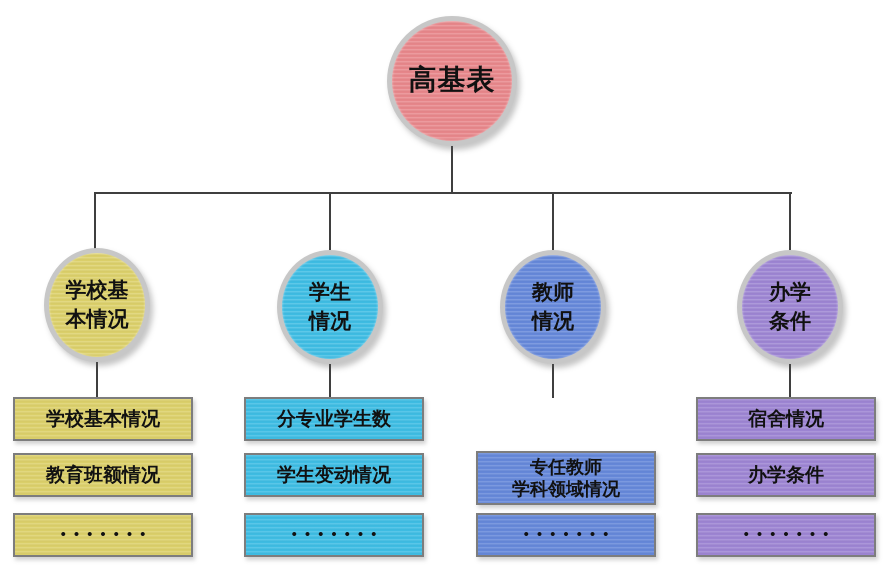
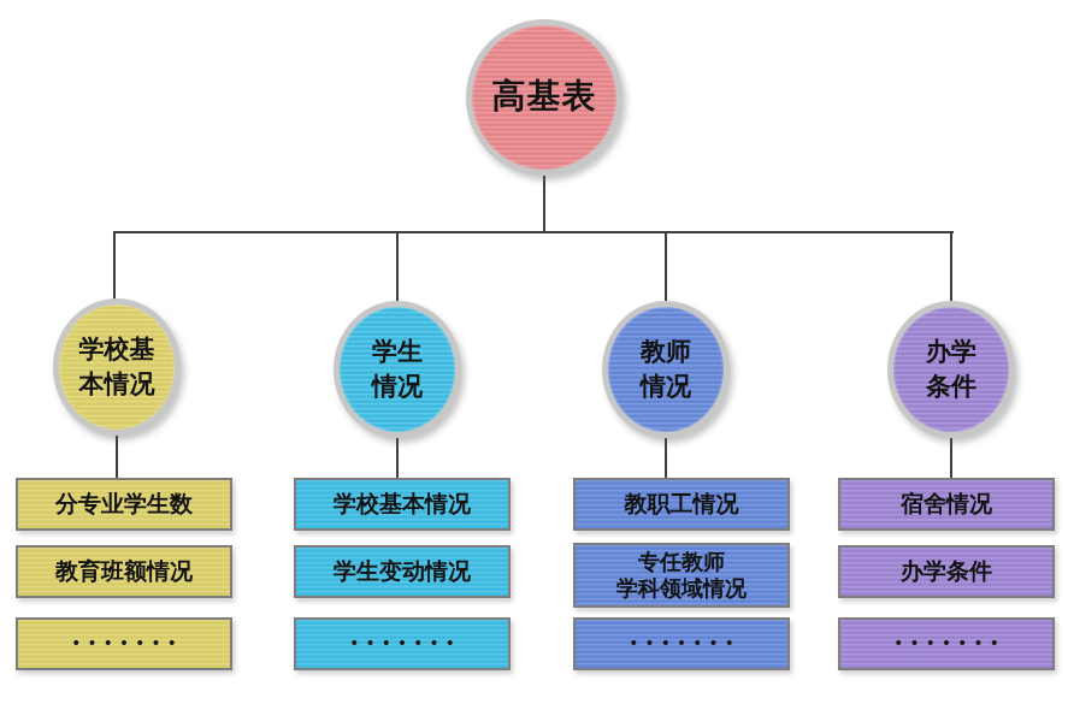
  高基表
  学校基
  本情况
  学生
  情况
  教师
  情况
  办学
  条件
- 学校基本情况
+ 分专业学生数
  教育班额情况
  •••••••
- 分专业学生数
+ 学校基本情况
  学生变动情况
  •••••••
+ 教职工情况
  专任教师
  学科领域情况
  •••••••
  宿舍情况
  办学条件
  •••••••
